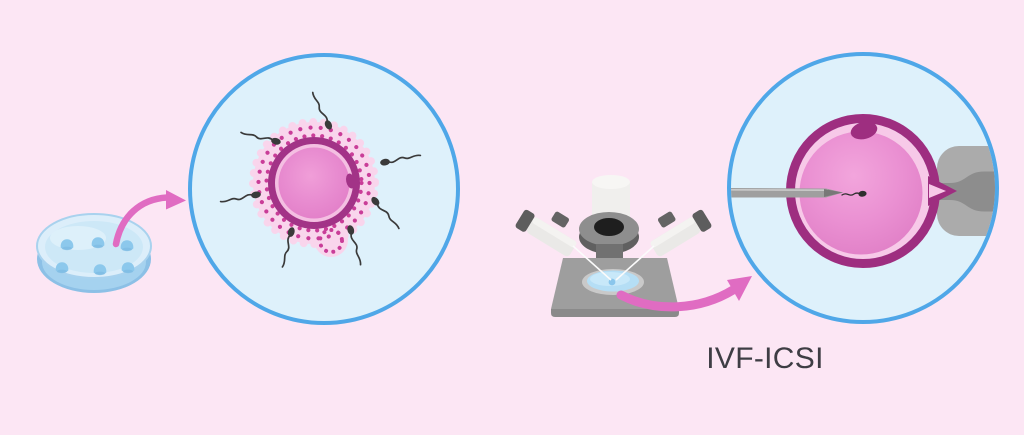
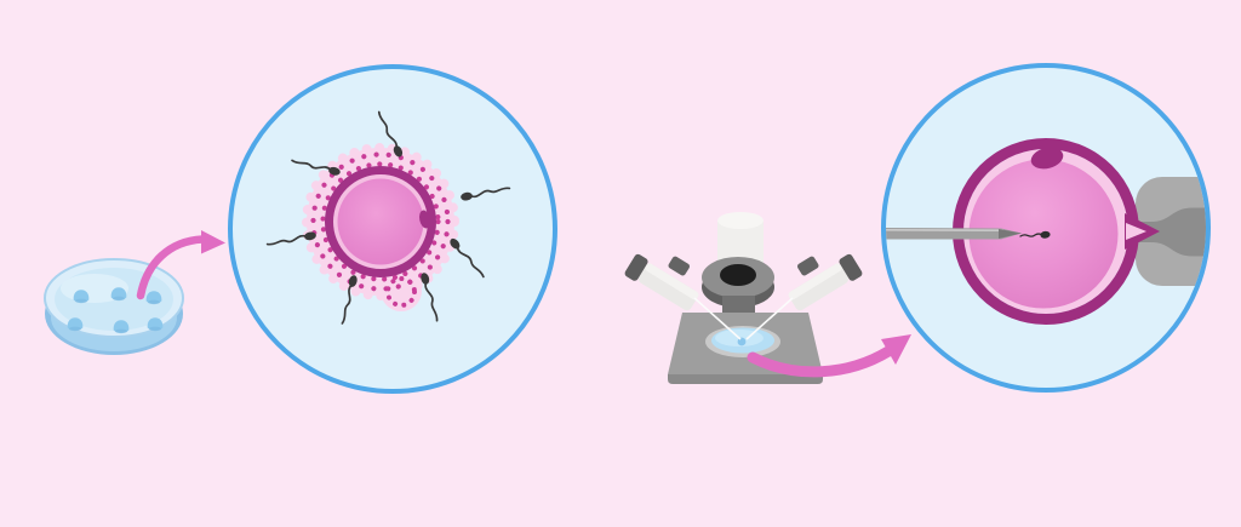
- IVF-ICSI
